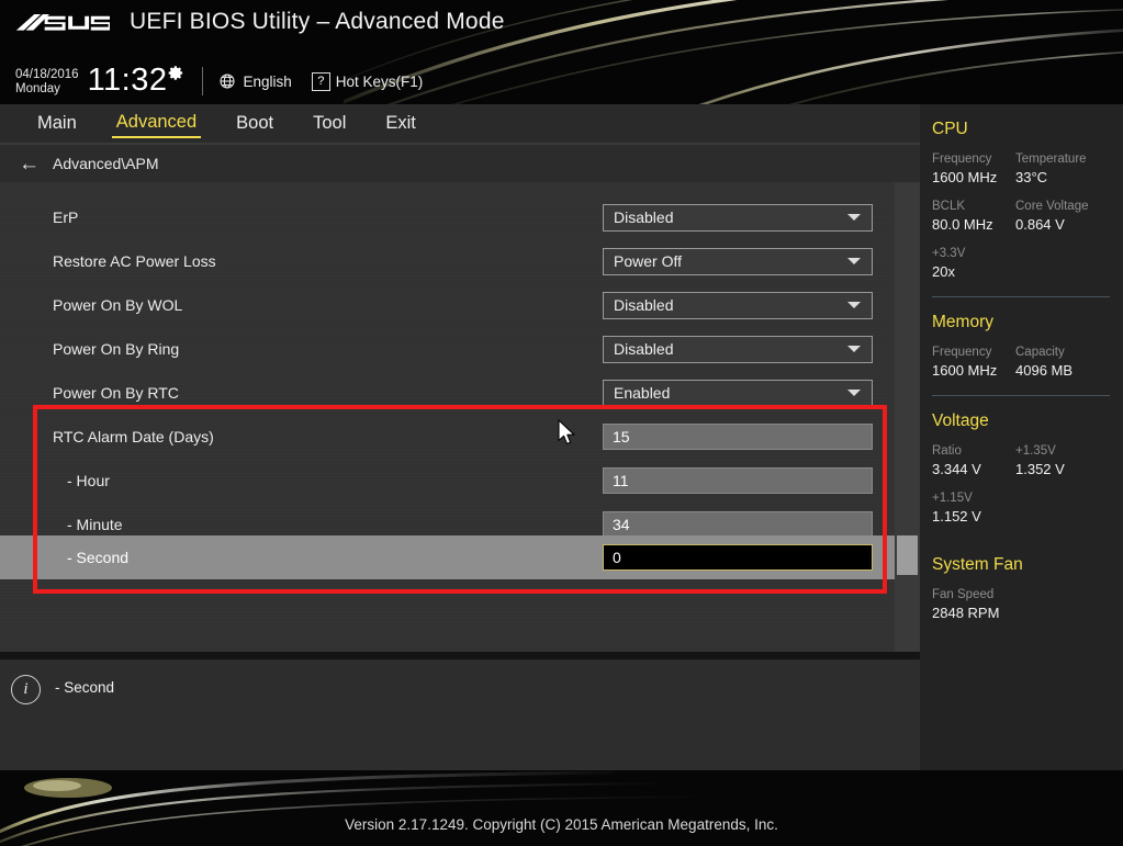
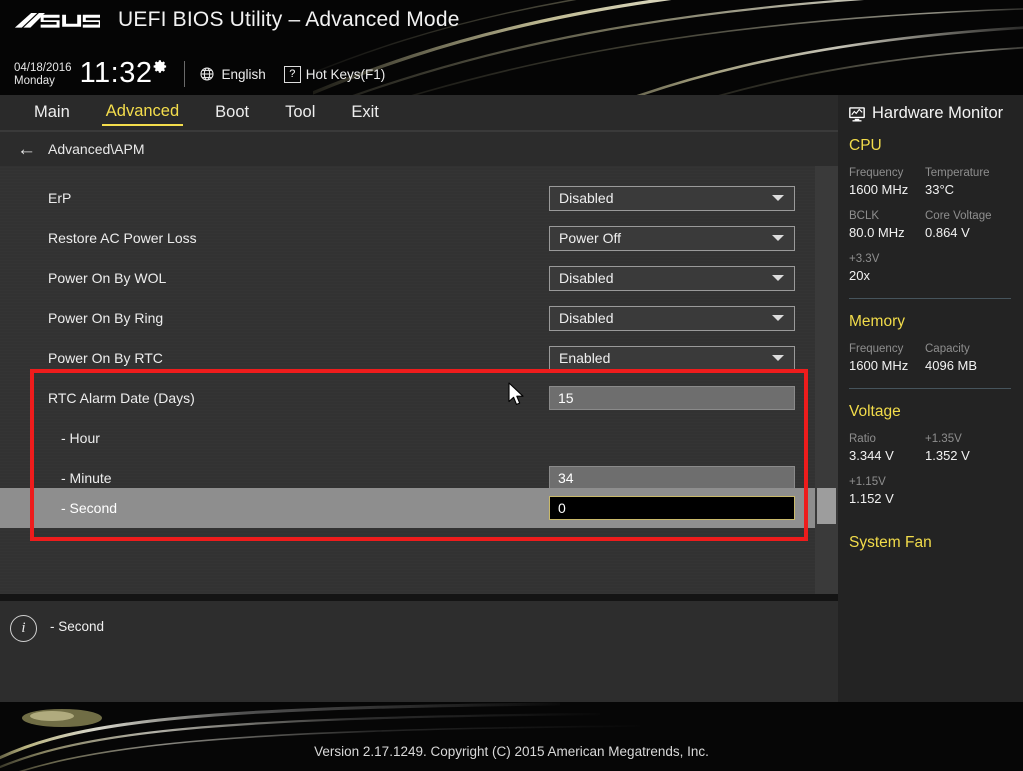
  UEFI BIOS Utility – Advanced Mode
  04/18/2016
  Monday
  11:32
  English
  ?
  Hot Keys(F1)
  Main
  Advanced
  Boot
  Tool
  Exit
  ←
  Advanced\APM
  ErP
  Disabled
  Restore AC Power Loss
  Power Off
  Power On By WOL
  Disabled
  Power On By Ring
  Disabled
  Power On By RTC
  Enabled
  RTC Alarm Date (Days)
  15
  - Hour
- 11
  - Minute
  34
  - Second
  0
  i
  - Second
+ Hardware Monitor
  CPU
  Frequency
  1600 MHz
  Temperature
  33°C
  BCLK
  80.0 MHz
  Core Voltage
  0.864 V
  +3.3V
  20x
  Memory
  Frequency
  1600 MHz
  Capacity
  4096 MB
  Voltage
  Ratio
  3.344 V
  +1.35V
  1.352 V
  +1.15V
  1.152 V
  System Fan
- Fan Speed
- 2848 RPM
  Version 2.17.1249. Copyright (C) 2015 American Megatrends, Inc.
